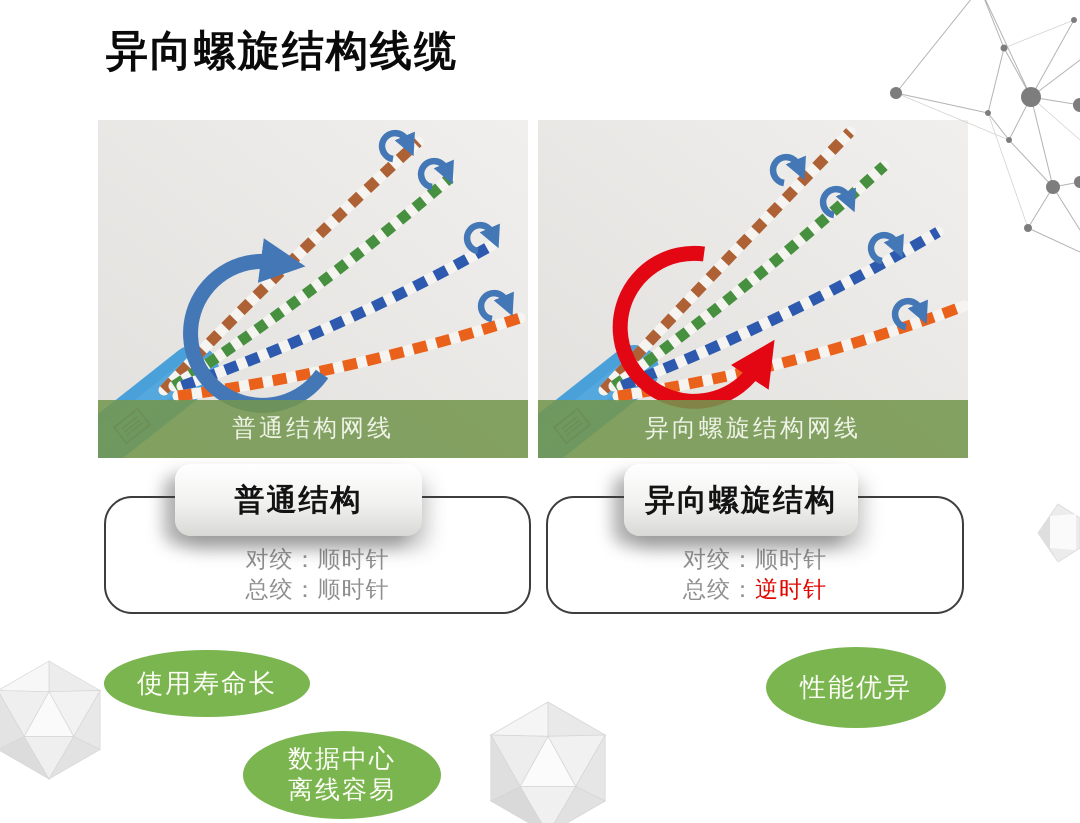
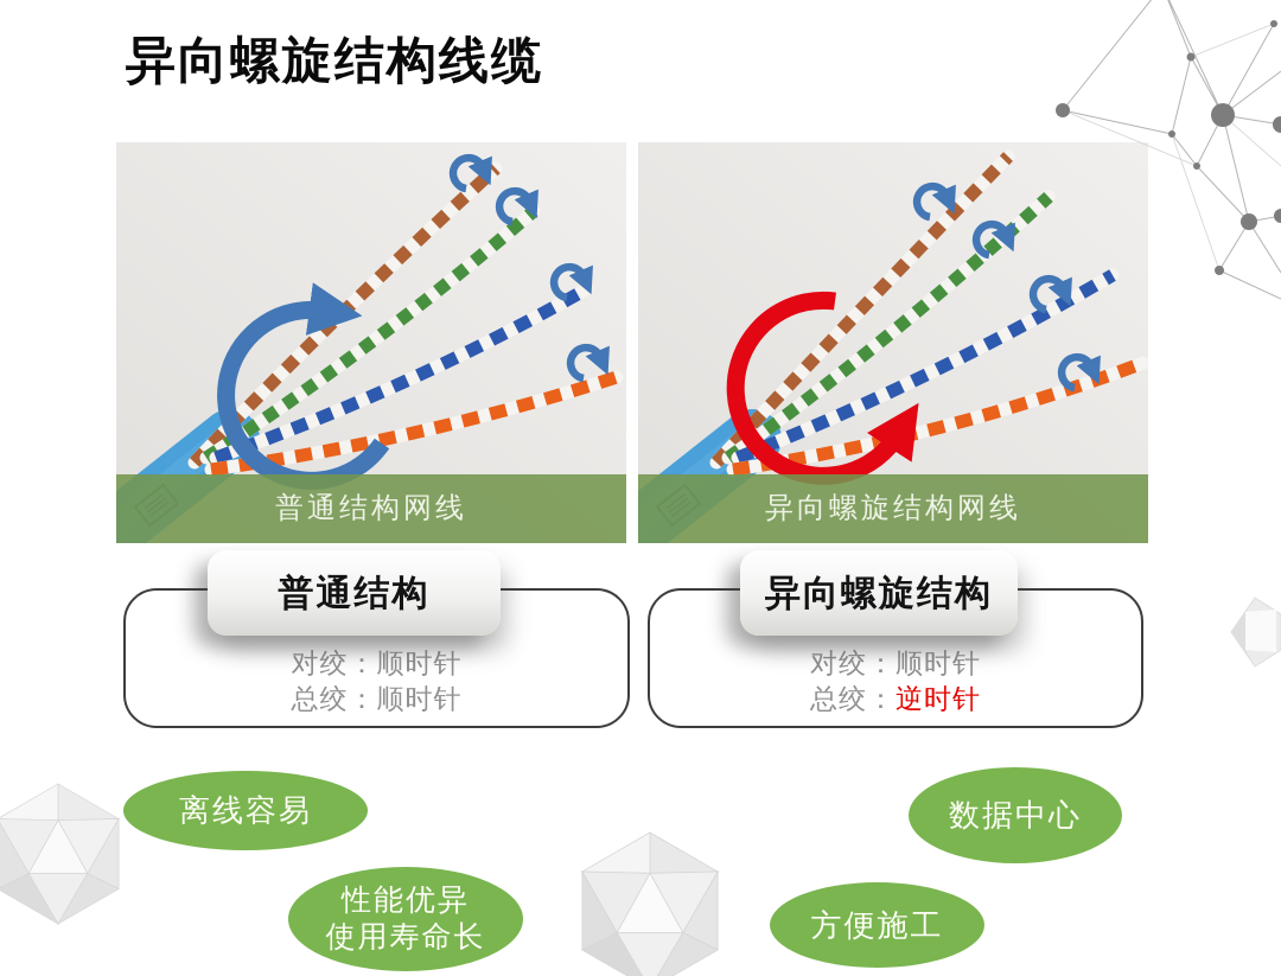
  异向螺旋结构线缆
  普通结构网线
  异向螺旋结构网线
  对绞：顺时针
  总绞：顺时针
  对绞：顺时针
  总绞：逆时针
  普通结构
  异向螺旋结构
- 使用寿命长
+ 离线容易
- 数据中心
+ 性能优异
- 离线容易
+ 使用寿命长
- 性能优异
+ 数据中心
+ 方便施工
